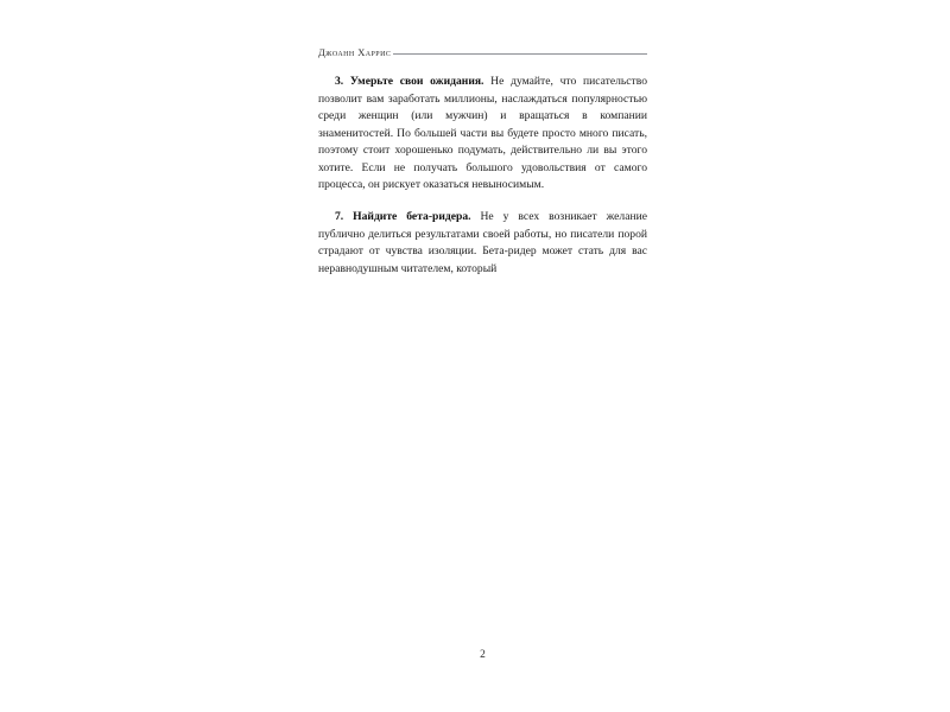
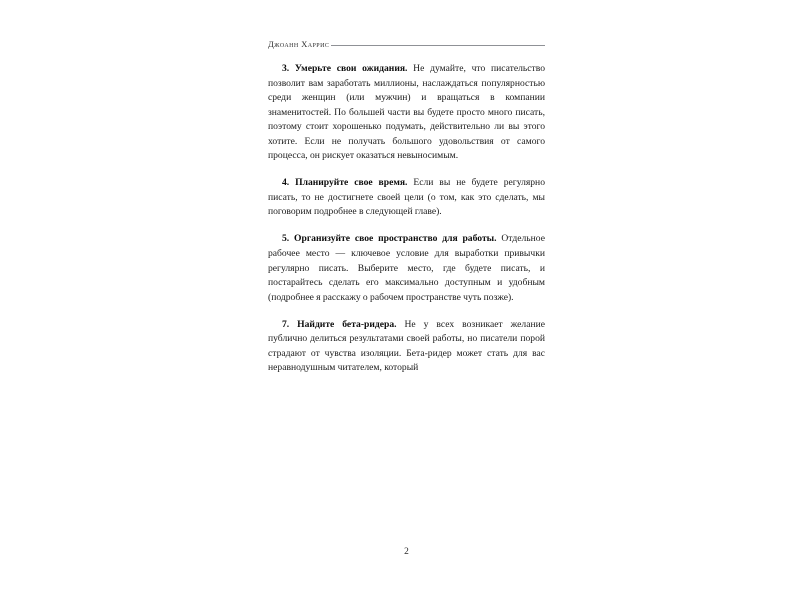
  Джоанн Харрис
  3. Умерьте свои ожидания. Не думайте, что писательство позволит вам заработать миллионы, наслаждаться популярностью среди женщин (или мужчин) и вращаться в компании знаменитостей. По большей части вы будете просто много писать, поэтому стоит хорошенько подумать, действительно ли вы этого хотите. Если не получать большого удовольствия от самого процесса, он рискует оказаться невыносимым.
+ 4. Планируйте свое время. Если вы не будете регулярно писать, то не достигнете своей цели (о том, как это сделать, мы поговорим подробнее в следующей главе).
+ 5. Организуйте свое пространство для работы. Отдельное рабочее место — ключевое условие для выработки привычки регулярно писать. Выберите место, где будете писать, и постарайтесь сделать его максимально доступным и удобным (подробнее я расскажу о рабочем пространстве чуть позже).
  7. Найдите бета-ридера. Не у всех возникает желание публично делиться результатами своей работы, но писатели порой страдают от чувства изоляции. Бета-ридер может стать для вас неравнодушным читателем, который
  2
